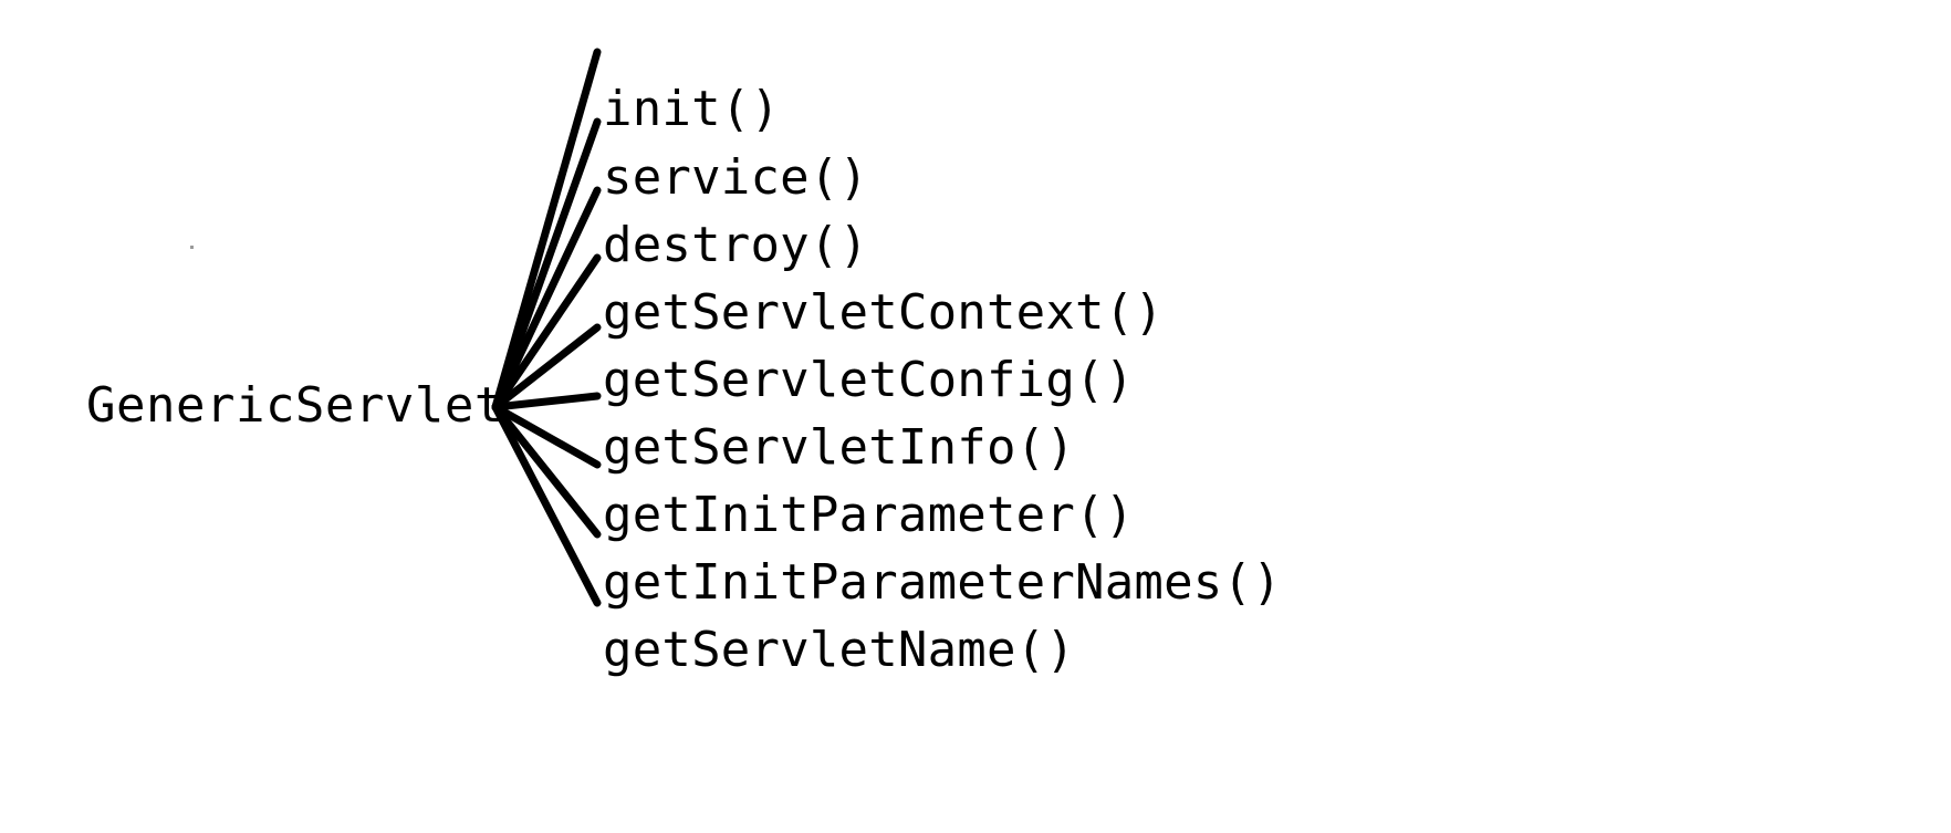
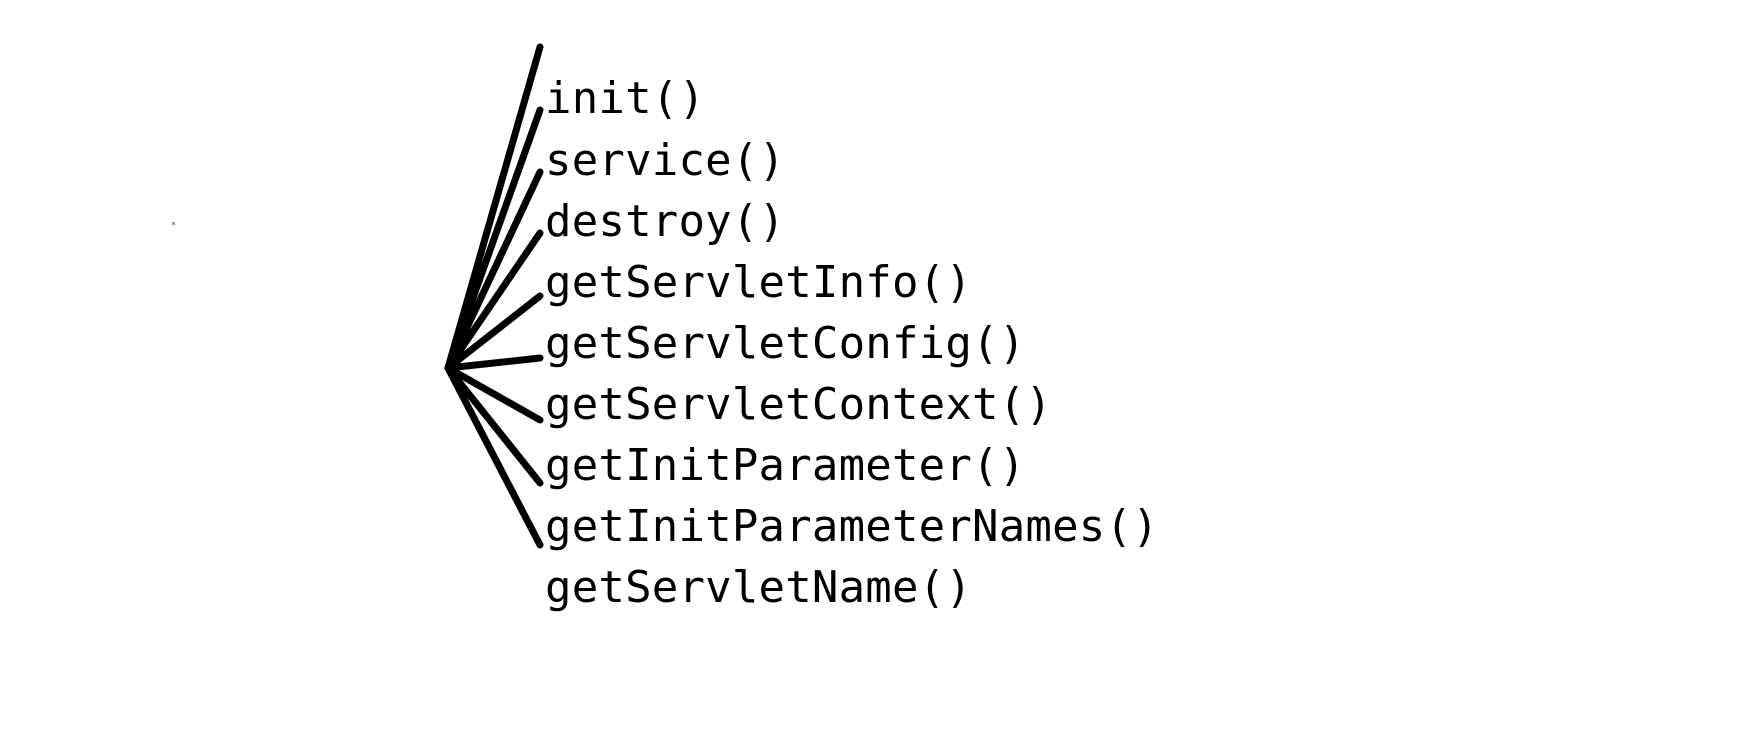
- GenericServlet
  init()
  service()
  destroy()
- getServletContext()
+ getServletInfo()
  getServletConfig()
- getServletInfo()
+ getServletContext()
  getInitParameter()
  getInitParameterNames()
  getServletName()
